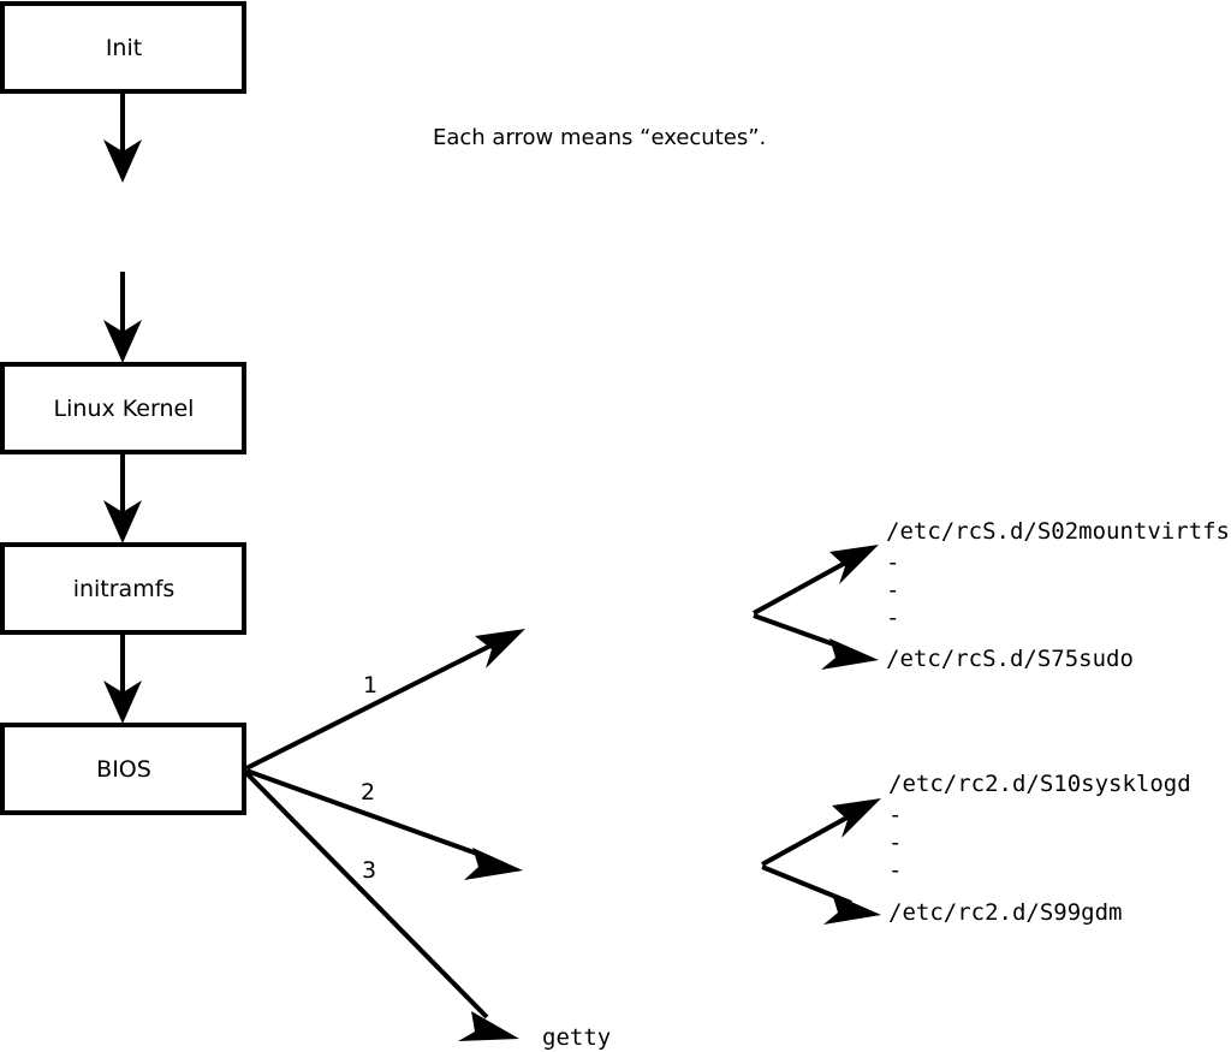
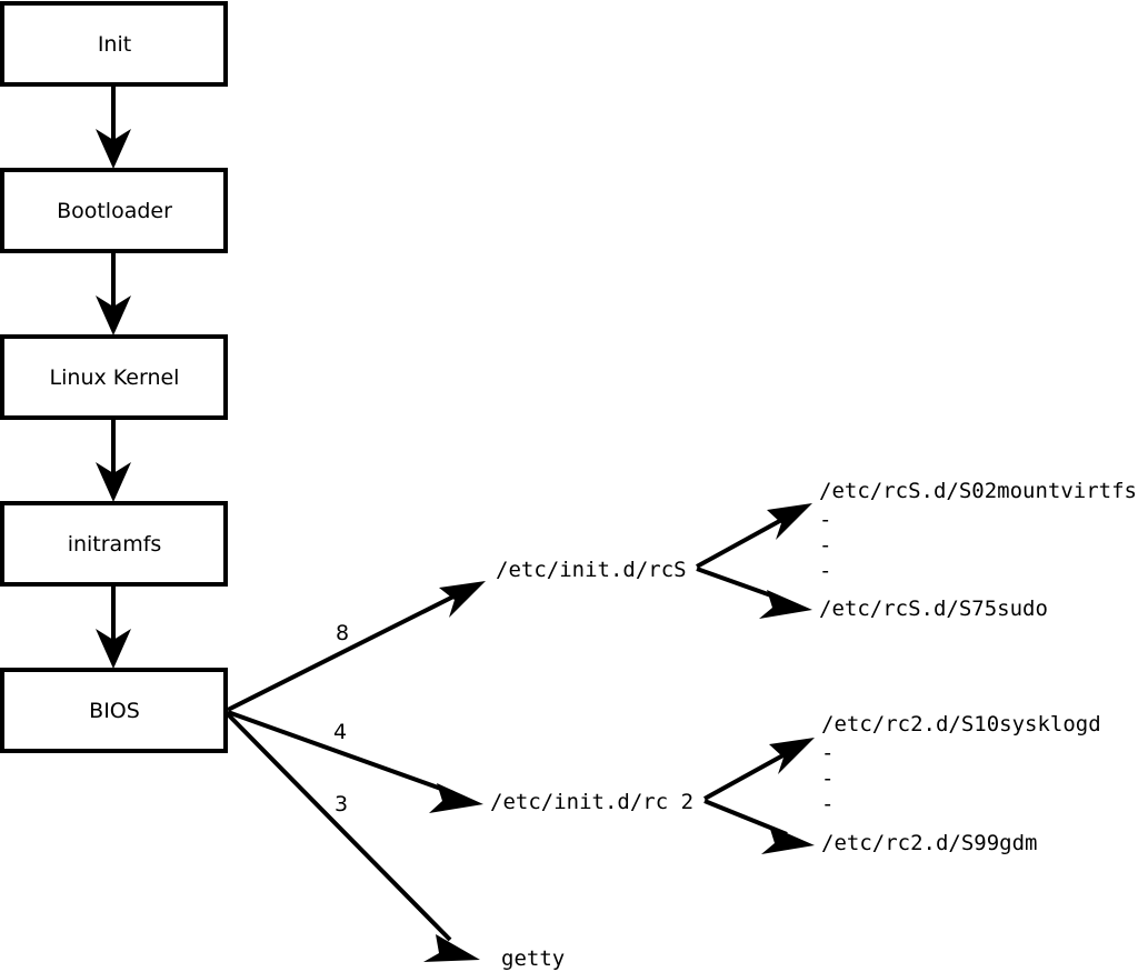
  Init
+ Bootloader
  Linux Kernel
  initramfs
  BIOS
- 1
+ 8
- 2
+ 4
  3
+ /etc/init.d/rcS
+ /etc/init.d/rc 2
  getty
  /etc/rcS.d/S02mountvirtfs
  -
  -
  -
  /etc/rcS.d/S75sudo
  /etc/rc2.d/S10sysklogd
  -
  -
  -
  /etc/rc2.d/S99gdm
- Each arrow means “executes”.
